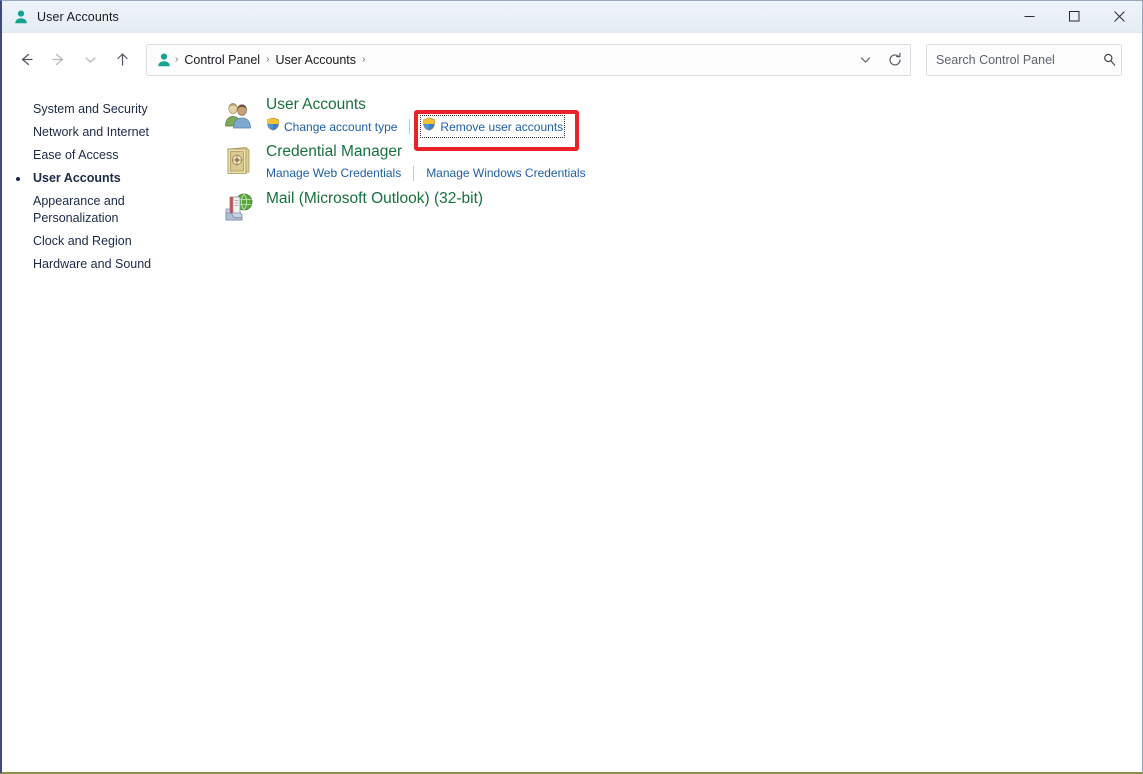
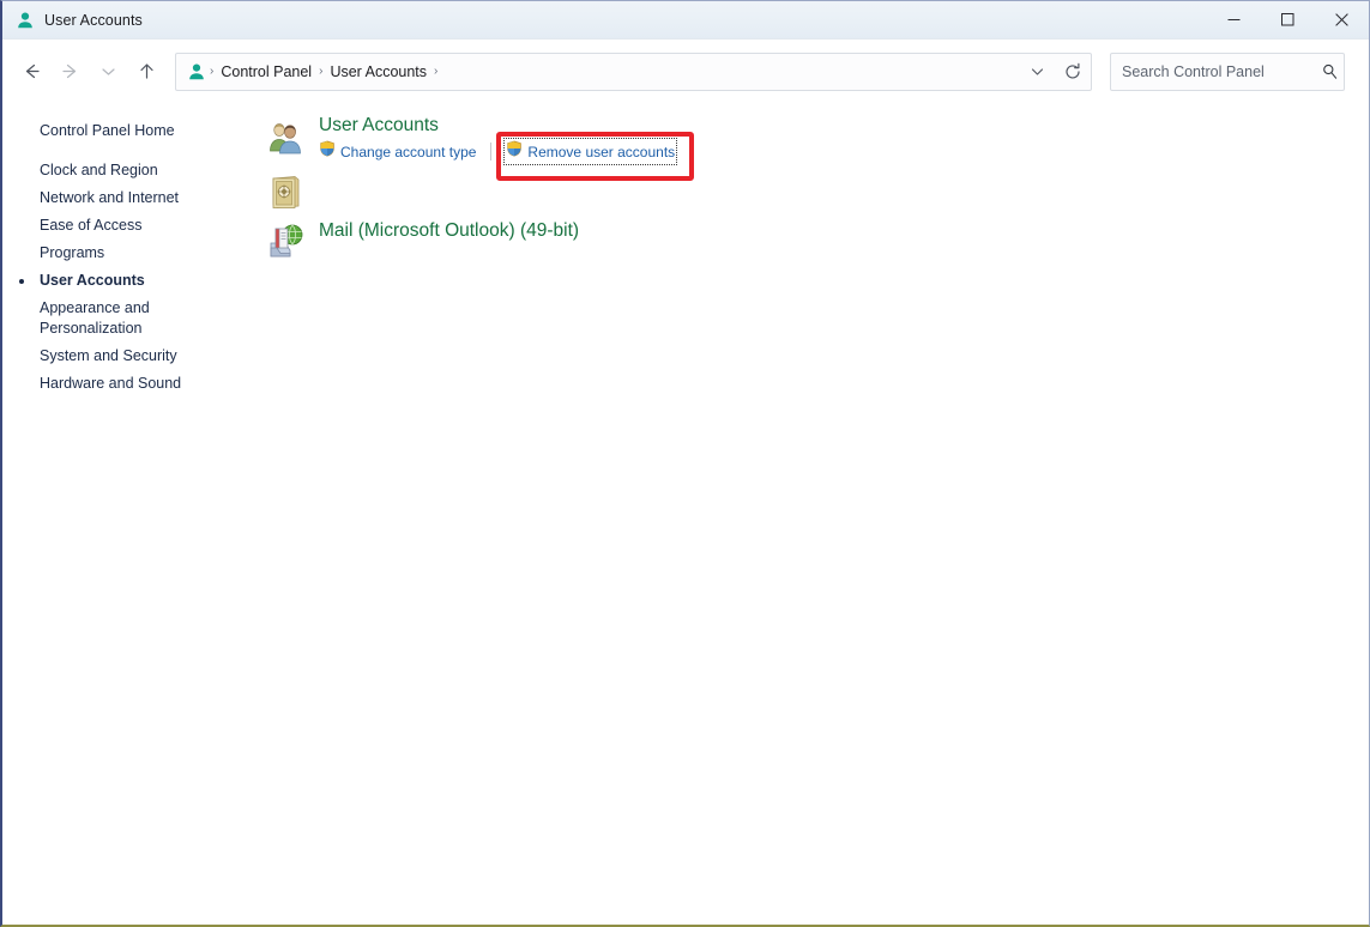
  User Accounts
  ›
  Control Panel
  ›
  User Accounts
  ›
  Search Control Panel
+ Control Panel Home
- System and Security
+ Clock and Region
  Network and Internet
  Ease of Access
+ Programs
  User Accounts
  Appearance and Personalization
- Clock and Region
+ System and Security
  Hardware and Sound
  User Accounts
  Change account type
  Remove user accounts
- Credential Manager
- Manage Web Credentials
- Manage Windows Credentials
- Mail (Microsoft Outlook) (32-bit)
+ Mail (Microsoft Outlook) (49-bit)
